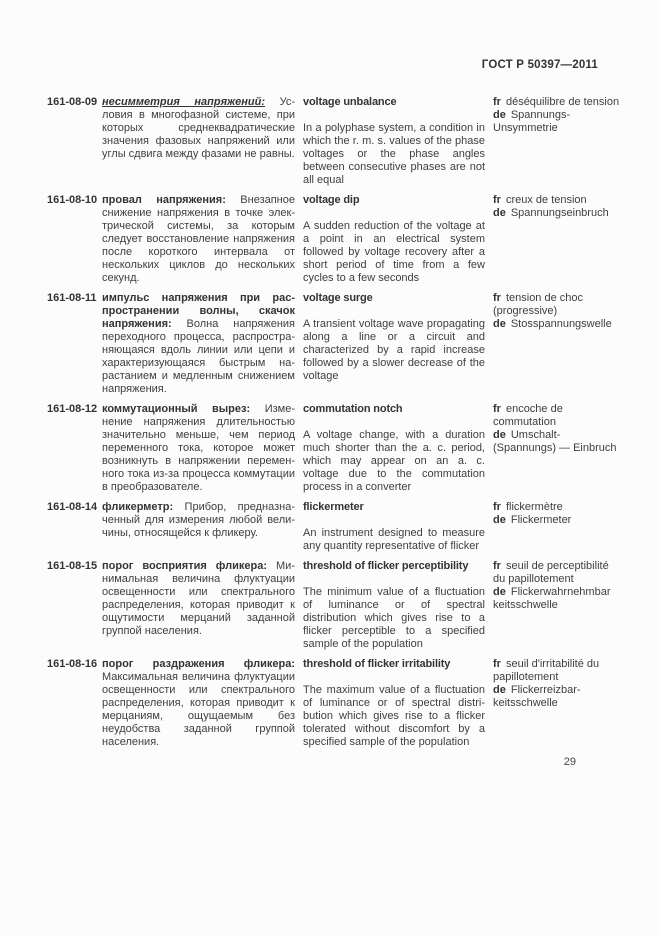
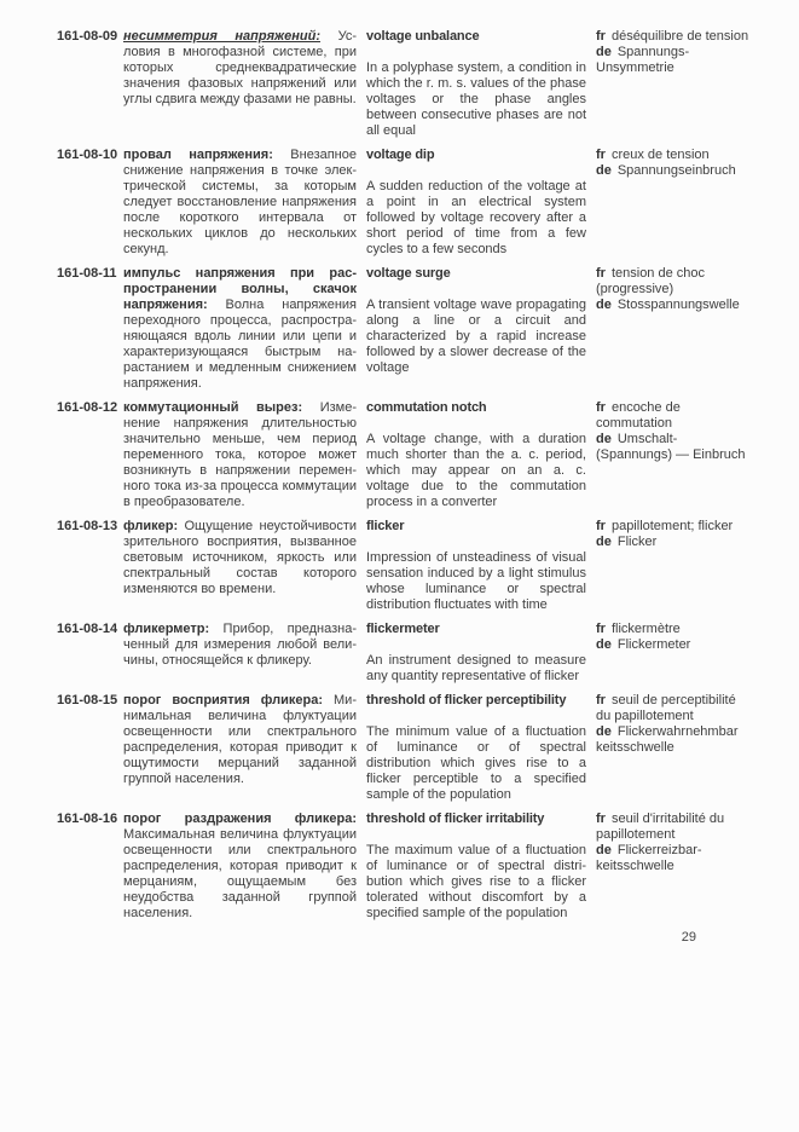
- ГОСТ Р 50397—2011
  161-08-09
  несимметрия напряжений: Ус­ловия в многофазной системе, при которых среднеквадратические значения фазовых напряжений или углы сдвига между фазами не рав­ны.
  voltage unbalance
  In a polyphase system, a condition in which the r. m. s. values of the phase voltages or the phase angles between consecutive phases are not all equal
  fr déséquilibre de tension
  de Spannungs-Unsymmetrie
  161-08-10
  провал напряжения: Внезапное снижение напряжения в точке элек­трической системы, за которым следует восстановление напряже­ния после короткого интервала от нескольких циклов до нескольких секунд.
  voltage dip
  A sudden reduction of the voltage at a point in an electrical system followed by voltage recovery after a short period of time from a few cycles to a few seconds
  fr creux de tension
  de Spannungsein­bruch
  161-08-11
  импульс напряжения при рас­пространении волны, скачок напряжения: Волна напряжения переходного процесса, распростра­няющаяся вдоль линии или цепи и характеризующаяся быстрым на­растанием и медленным снижени­ем напряжения.
  voltage surge
  A transient voltage wave propa­gating along a line or a circuit and characterized by a rapid increase followed by a slower decrease of the voltage
  fr tension de choc (progressive)
  de Stosspan­nungswelle
  161-08-12
  коммутационный вырез: Изме­нение напряжения длительностью значительно меньше, чем период переменного тока, которое может возникнуть в напряжении перемен­ного тока из-за процесса коммута­ции в преобразователе.
  commutation notch
  A voltage change, with a duration much shorter than the a. c. period, which may appear on an a. c. voltage due to the commutation process in a converter
  fr encoche de commutation
  de Umschalt-(Spannungs) — Einbruch
+ 161-08-13
+ фликер: Ощущение неустойчиво­сти зрительного восприятия, вы­званное световым источником, яркость или спектральный состав которого изменяются во времени.
+ flicker
+ Impression of unsteadiness of visual sensation induced by a light stimulus whose luminance or spectral distribution fluctuates with time
+ fr papillotement; flicker
+ de Flicker
  161-08-14
  фликерметр: Прибор, предназна­ченный для измерения любой вели­чины, относящейся к фликеру.
  flickermeter
  An instrument designed to measure any quantity representative of flicker
  fr flickermètre
  de Flickermeter
  161-08-15
  порог восприятия фликера: Ми­нимальная величина флуктуации освещенности или спектрального распределения, которая приводит к ощутимости мерцаний заданной группой населения.
  threshold of flicker perceptibility
  The minimum value of a fluctuation of luminance or of spectral distribution which gives rise to a flicker perceptible to a specified sample of the population
  fr seuil de percep­tibilité du papillote­ment
  de Flickerwahrneh­mbar keitsschwelle
  161-08-16
  порог раздражения фликера: Максимальная величина флуктуа­ции освещенности или спектраль­ного распределения, которая при­водит к мерцаниям, ощущаемым без неудобства заданной группой населения.
  threshold of flicker irritability
  The maximum value of a fluctuation of luminance or of spectral distri­bution which gives rise to a flicker tolerated without discomfort by a specified sample of the population
  fr seuil d'irritabilité du papillotement
  de Flickerreizbar­keitsschwelle
  29
